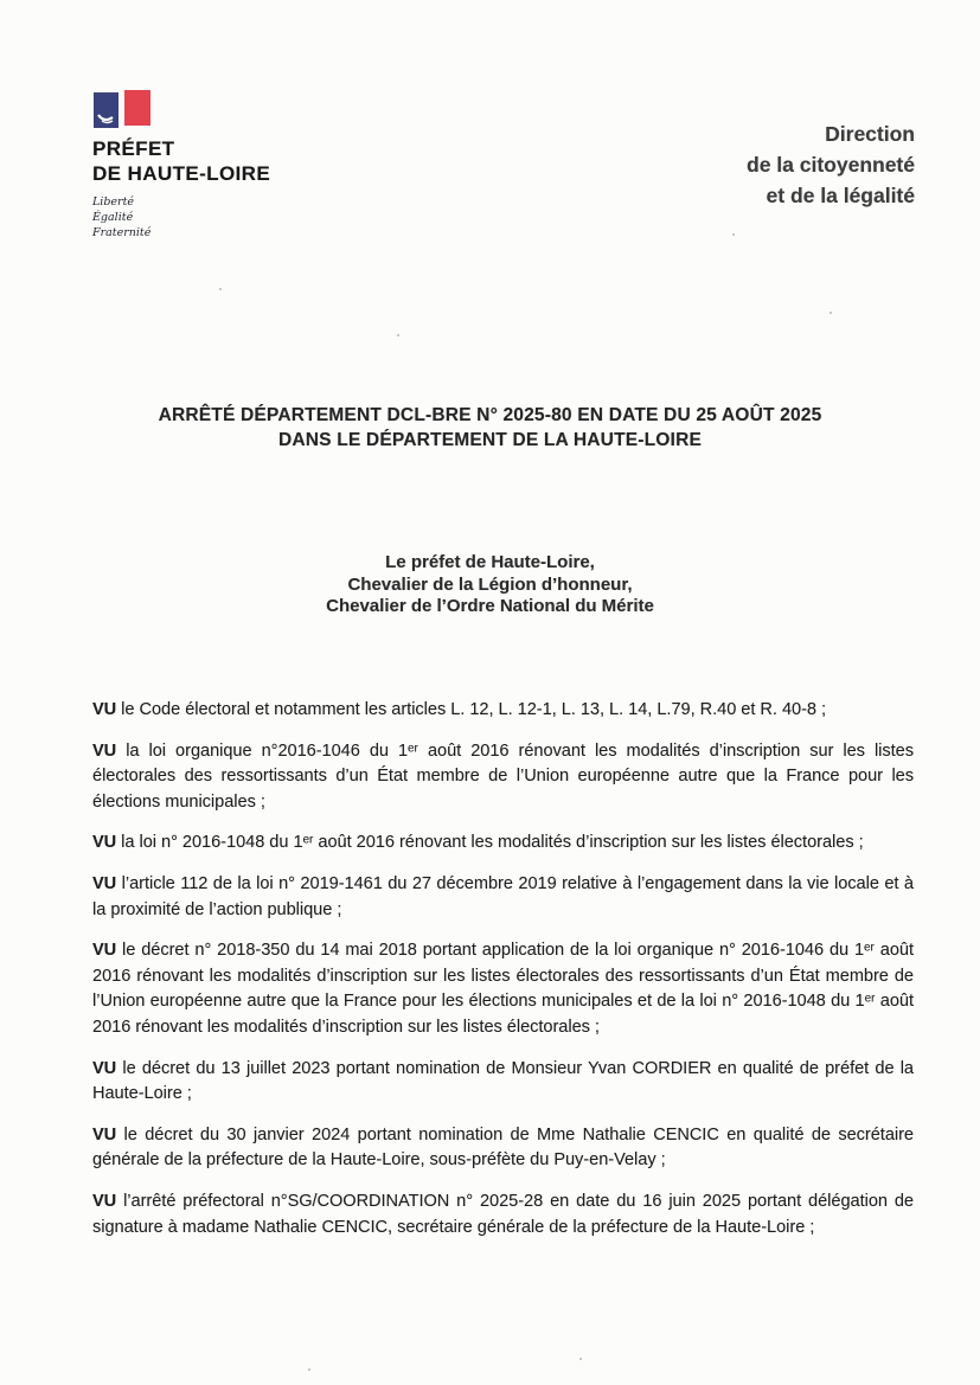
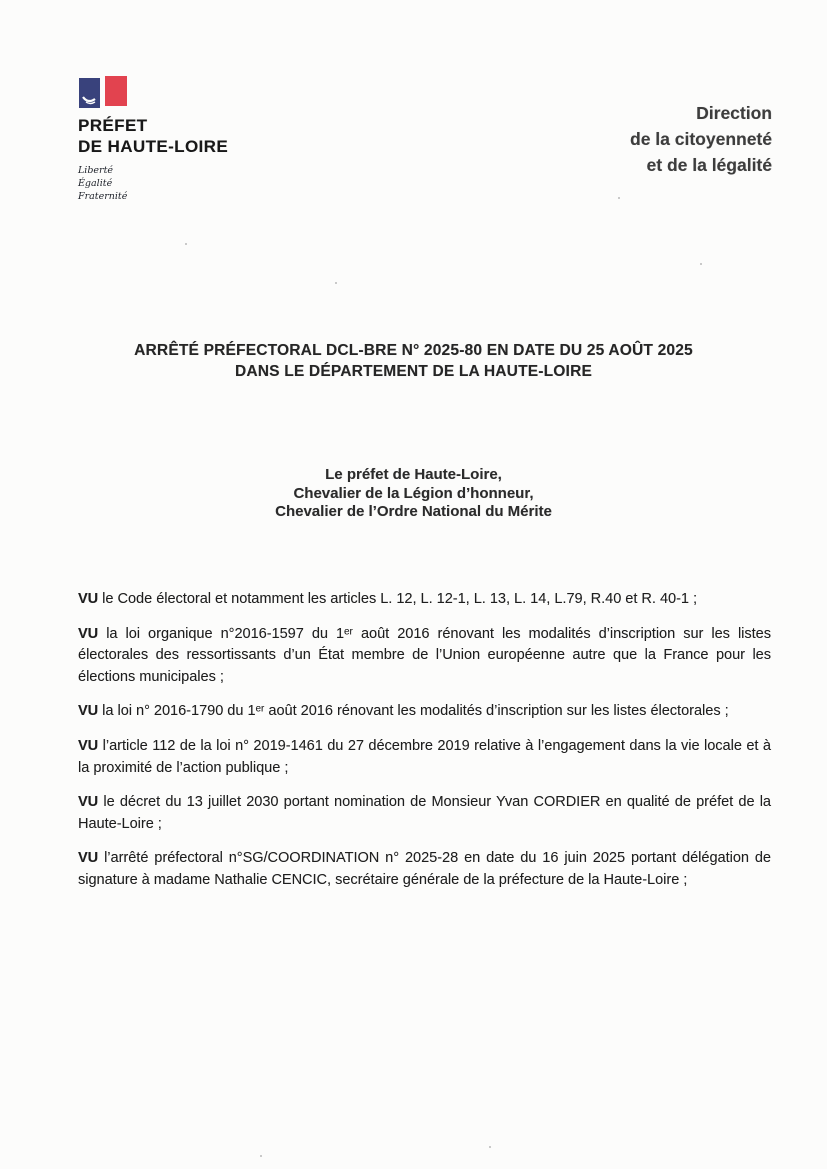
  PRÉFET
  DE HAUTE-LOIRE
  Liberté
  Égalité
  Fraternité
  Direction
  de la citoyenneté
  et de la légalité
- ARRÊTÉ DÉPARTEMENT DCL-BRE N° 2025-80 EN DATE DU 25 AOÛT 2025
+ ARRÊTÉ PRÉFECTORAL DCL-BRE N° 2025-80 EN DATE DU 25 AOÛT 2025
  DANS LE DÉPARTEMENT DE LA HAUTE-LOIRE
  Le préfet de Haute-Loire,
  Chevalier de la Légion d’honneur,
  Chevalier de l’Ordre National du Mérite
- VU le Code électoral et notamment les articles L. 12, L. 12-1, L. 13, L. 14, L.79, R.40 et R. 40-8 ;
+ VU le Code électoral et notamment les articles L. 12, L. 12-1, L. 13, L. 14, L.79, R.40 et R. 40-1 ;
- VU la loi organique n°2016-1046 du 1ᵉʳ août 2016 rénovant les modalités d’inscription sur les listes électorales des ressortissants d’un État membre de l’Union européenne autre que la France pour les élections municipales ;
+ VU la loi organique n°2016-1597 du 1ᵉʳ août 2016 rénovant les modalités d’inscription sur les listes électorales des ressortissants d’un État membre de l’Union européenne autre que la France pour les élections municipales ;
- VU la loi n° 2016-1048 du 1ᵉʳ août 2016 rénovant les modalités d’inscription sur les listes électorales ;
+ VU la loi n° 2016-1790 du 1ᵉʳ août 2016 rénovant les modalités d’inscription sur les listes électorales ;
  VU l’article 112 de la loi n° 2019-1461 du 27 décembre 2019 relative à l’engagement dans la vie locale et à la proximité de l’action publique ;
- VU le décret n° 2018-350 du 14 mai 2018 portant application de la loi organique n° 2016-1046 du 1ᵉʳ août 2016 rénovant les modalités d’inscription sur les listes électorales des ressortissants d’un État membre de l’Union européenne autre que la France pour les élections municipales et de la loi n° 2016-1048 du 1ᵉʳ août 2016 rénovant les modalités d’inscription sur les listes électorales ;
- VU le décret du 13 juillet 2023 portant nomination de Monsieur Yvan CORDIER en qualité de préfet de la Haute-Loire ;
+ VU le décret du 13 juillet 2030 portant nomination de Monsieur Yvan CORDIER en qualité de préfet de la Haute-Loire ;
- VU le décret du 30 janvier 2024 portant nomination de Mme Nathalie CENCIC en qualité de secrétaire générale de la préfecture de la Haute-Loire, sous-préfète du Puy-en-Velay ;
  VU l’arrêté préfectoral n°SG/COORDINATION n° 2025-28 en date du 16 juin 2025 portant délégation de signature à madame Nathalie CENCIC, secrétaire générale de la préfecture de la Haute-Loire ;
